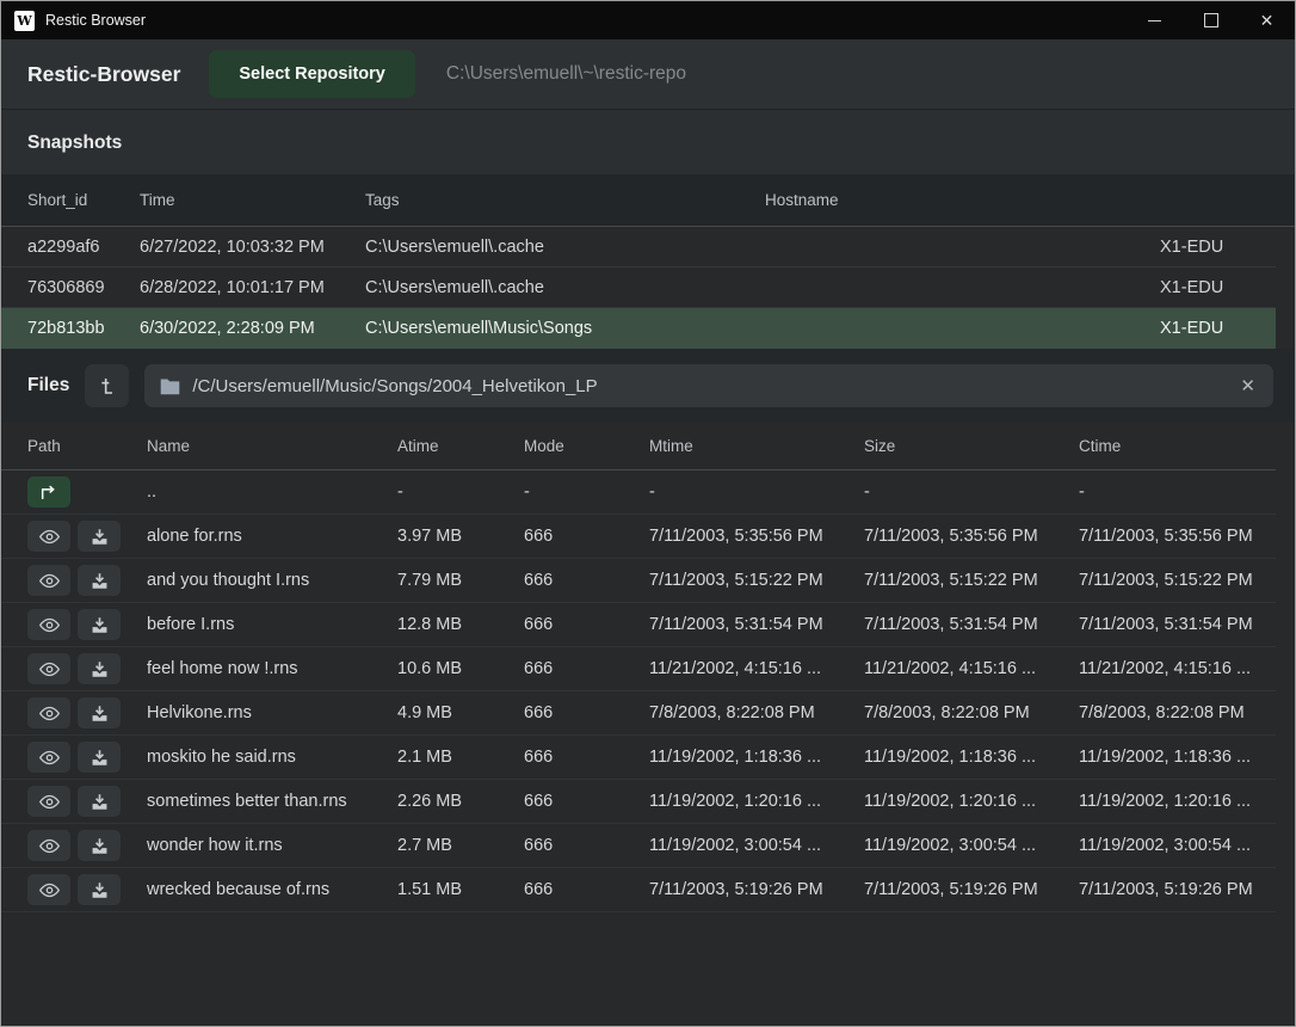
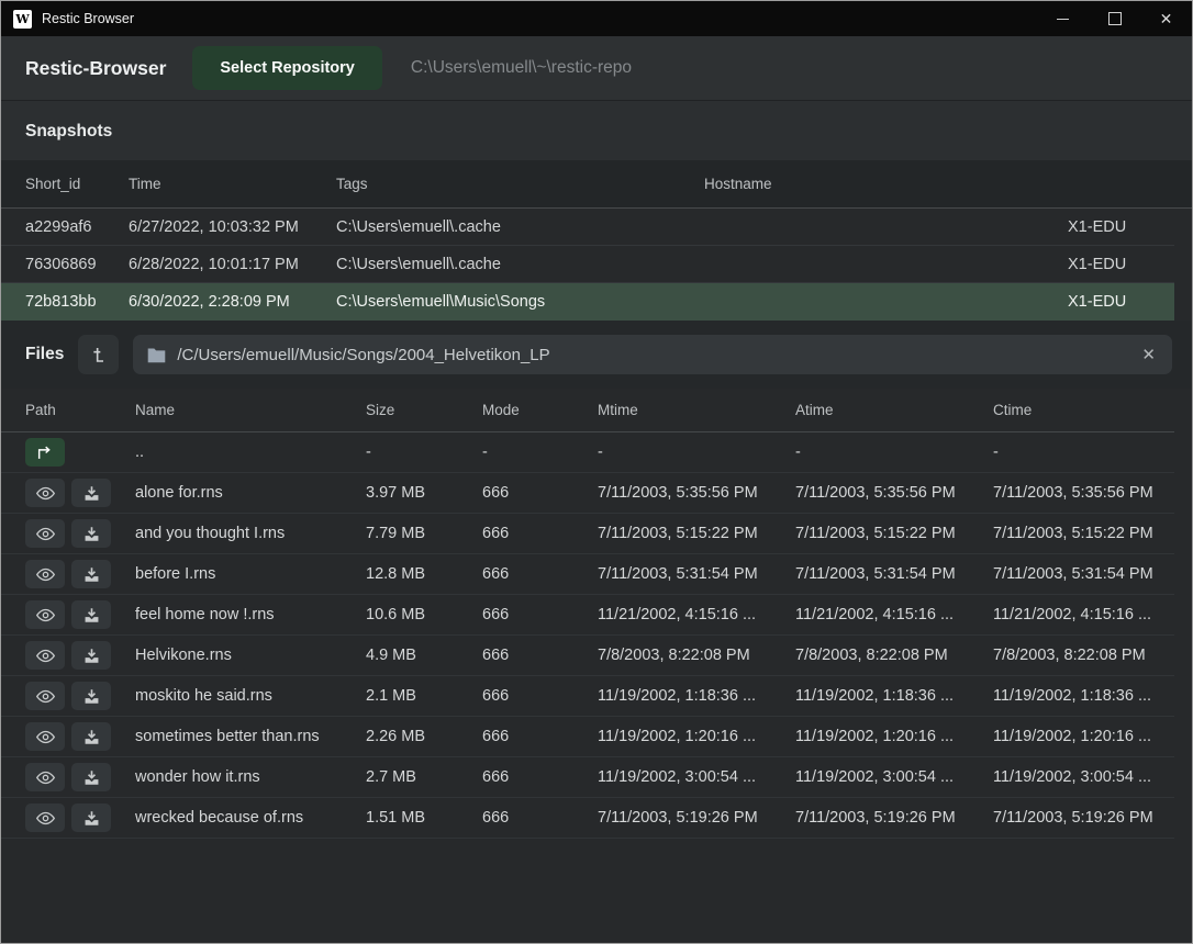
  W
  Restic Browser
  ✕
  Restic-Browser
  Select Repository
  C:\Users\emuell\~\restic-repo
  Snapshots
  Short_id
  Time
  Tags
  Hostname
  a2299af6
  6/27/2022, 10:03:32 PM
  C:\Users\emuell\.cache
  X1-EDU
  76306869
  6/28/2022, 10:01:17 PM
  C:\Users\emuell\.cache
  X1-EDU
  72b813bb
  6/30/2022, 2:28:09 PM
  C:\Users\emuell\Music\Songs
  X1-EDU
  Files
  /C/Users/emuell/Music/Songs/2004_Helvetikon_LP
  ✕
  Path
  Name
- Atime
+ Size
  Mode
  Mtime
- Size
+ Atime
  Ctime
  ..
  -
  -
  -
  -
  -
  alone for.rns
  3.97 MB
  666
  7/11/2003, 5:35:56 PM
  7/11/2003, 5:35:56 PM
  7/11/2003, 5:35:56 PM
  and you thought I.rns
  7.79 MB
  666
  7/11/2003, 5:15:22 PM
  7/11/2003, 5:15:22 PM
  7/11/2003, 5:15:22 PM
  before I.rns
  12.8 MB
  666
  7/11/2003, 5:31:54 PM
  7/11/2003, 5:31:54 PM
  7/11/2003, 5:31:54 PM
  feel home now !.rns
  10.6 MB
  666
  11/21/2002, 4:15:16 ...
  11/21/2002, 4:15:16 ...
  11/21/2002, 4:15:16 ...
  Helvikone.rns
  4.9 MB
  666
  7/8/2003, 8:22:08 PM
  7/8/2003, 8:22:08 PM
  7/8/2003, 8:22:08 PM
  moskito he said.rns
  2.1 MB
  666
  11/19/2002, 1:18:36 ...
  11/19/2002, 1:18:36 ...
  11/19/2002, 1:18:36 ...
  sometimes better than.rns
  2.26 MB
  666
  11/19/2002, 1:20:16 ...
  11/19/2002, 1:20:16 ...
  11/19/2002, 1:20:16 ...
  wonder how it.rns
  2.7 MB
  666
  11/19/2002, 3:00:54 ...
  11/19/2002, 3:00:54 ...
  11/19/2002, 3:00:54 ...
  wrecked because of.rns
  1.51 MB
  666
  7/11/2003, 5:19:26 PM
  7/11/2003, 5:19:26 PM
  7/11/2003, 5:19:26 PM
